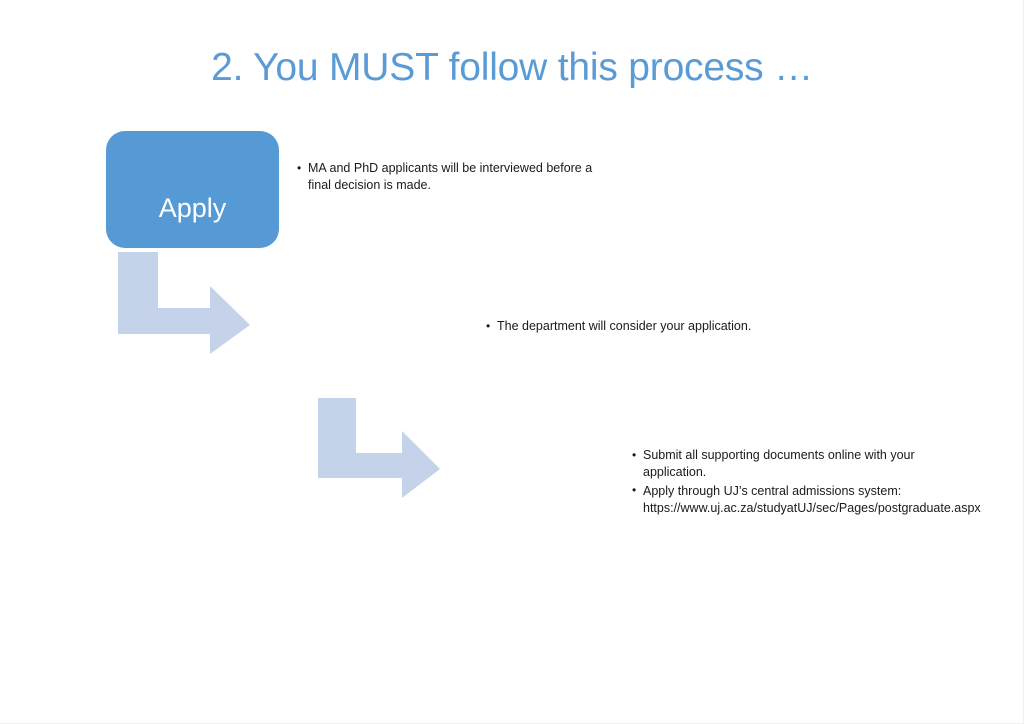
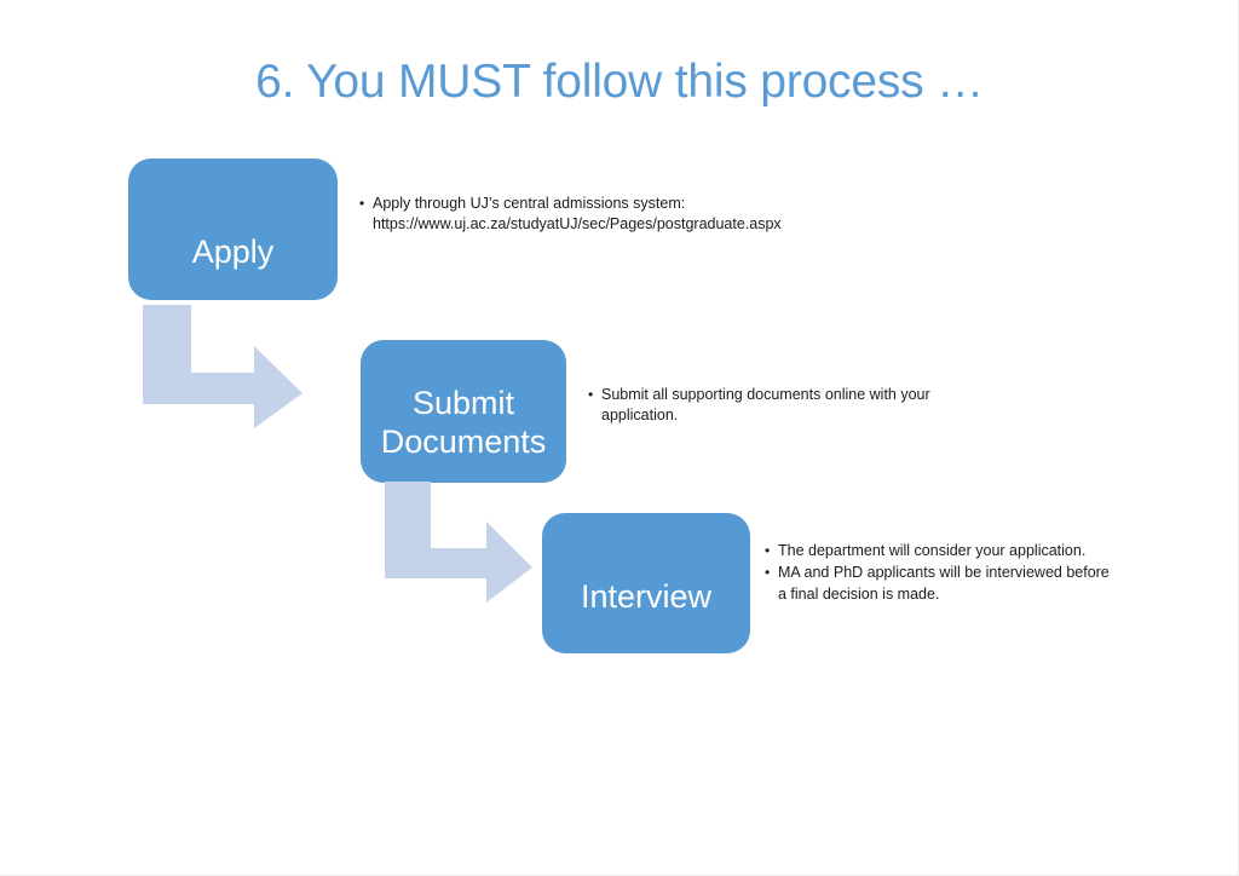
- 2. You MUST follow this process …
+ 6. You MUST follow this process …
  Apply
- MA and PhD applicants will be interviewed before a final decision is made.
+ Apply through UJ’s central admissions system: https://www.uj.ac.za/studyatUJ/sec/Pages/postgraduate.aspx
+ Submit
+ Documents
- The department will consider your application.
+ Submit all supporting documents online with your application.
+ Interview
- Submit all supporting documents online with your application.
+ The department will consider your application.
- Apply through UJ’s central admissions system: https://www.uj.ac.za/studyatUJ/sec/Pages/postgraduate.aspx
+ MA and PhD applicants will be interviewed before a final decision is made.
